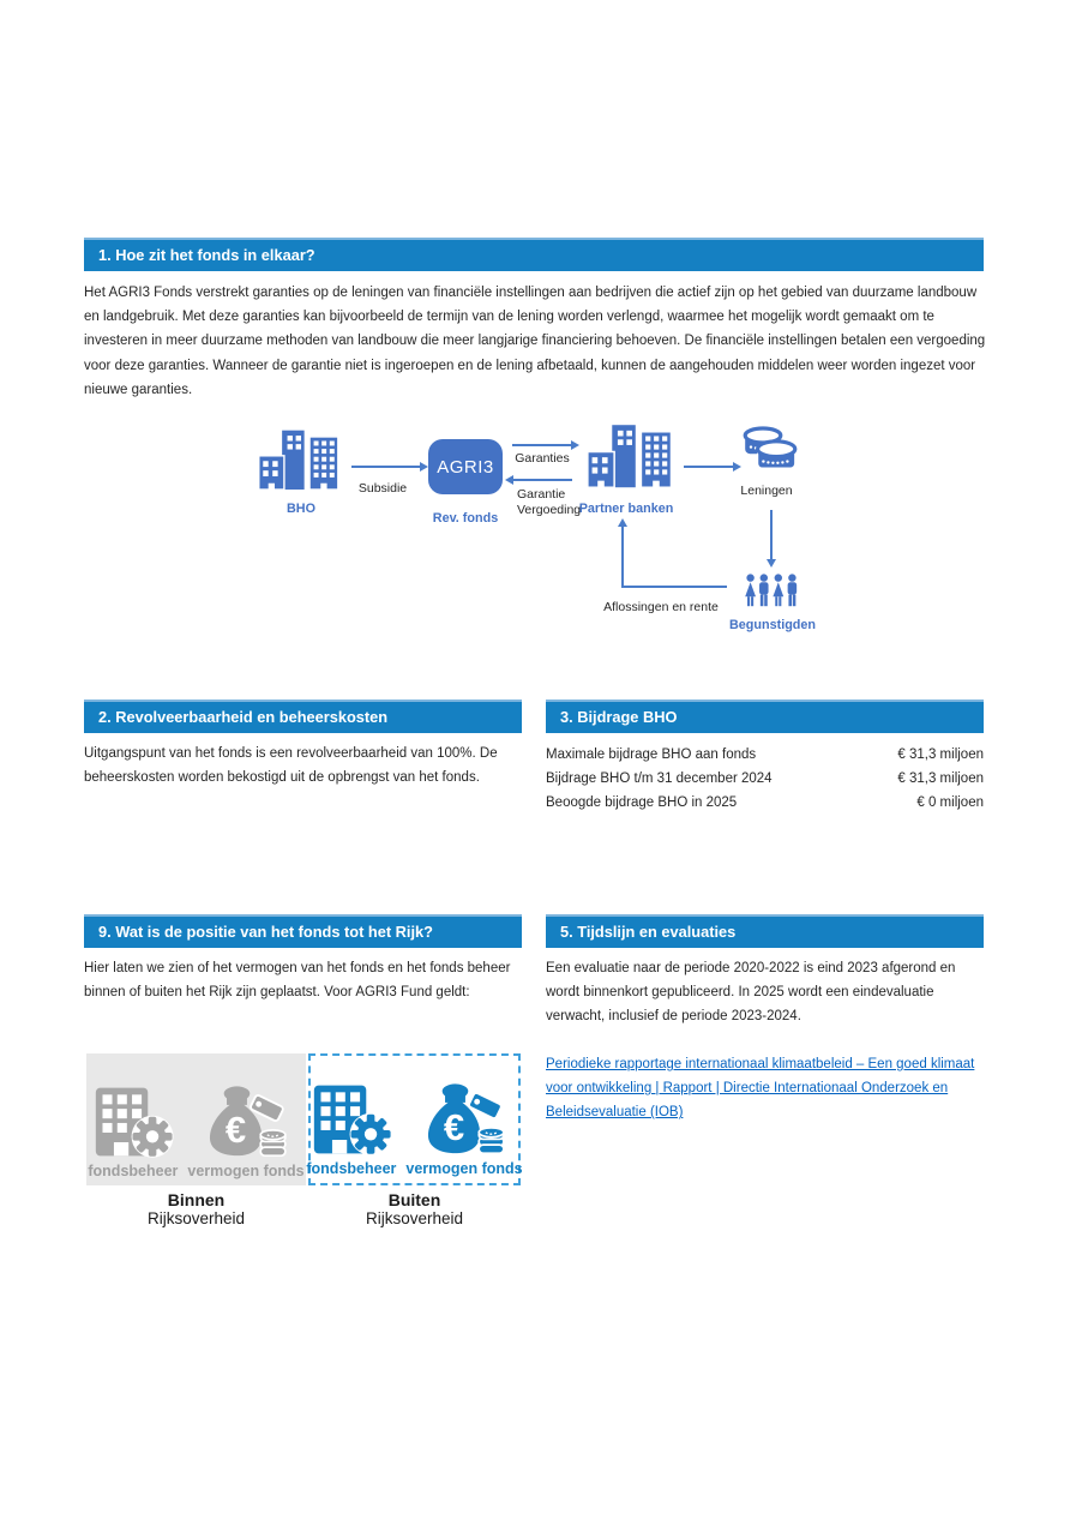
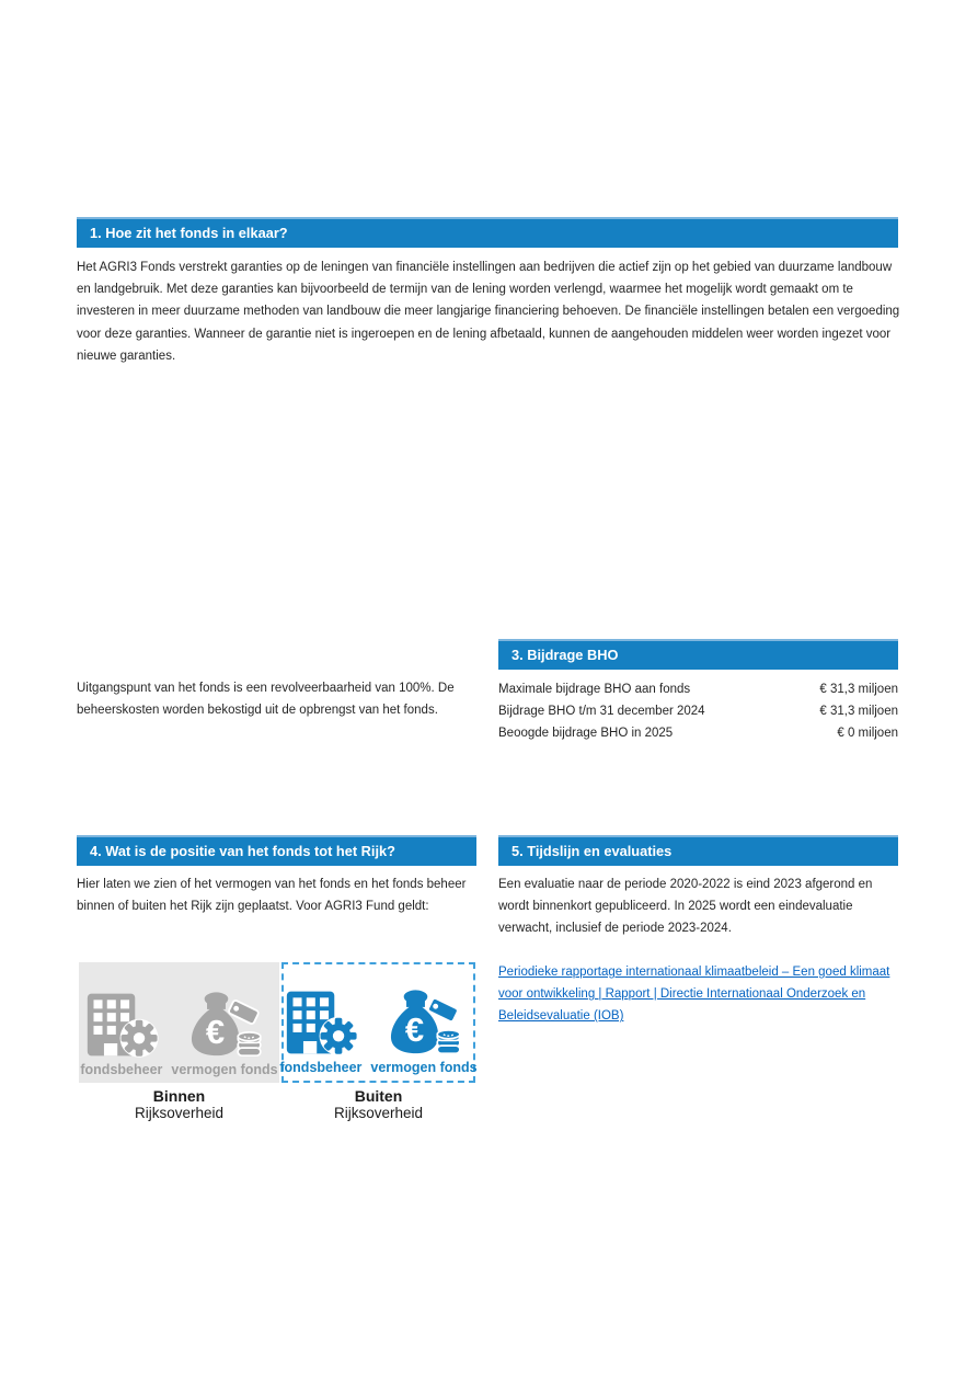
  1. Hoe zit het fonds in elkaar?
  Het AGRI3 Fonds verstrekt garanties op de leningen van financiële instellingen aan bedrijven die actief zijn op het gebied van duurzame landbouw en landgebruik. Met deze garanties kan bijvoorbeeld de termijn van de lening worden verlengd, waarmee het mogelijk wordt gemaakt om te investeren in meer duurzame methoden van landbouw die meer langjarige financiering behoeven. De financiële instellingen betalen een vergoeding voor deze garanties. Wanneer de garantie niet is ingeroepen en de lening afbetaald, kunnen de aangehouden middelen weer worden ingezet voor nieuwe garanties.
- BHO
- Subsidie
- AGRI3
- Rev. fonds
- Garanties
- Garantie
- Vergoeding
- Partner banken
- Leningen
- Begunstigden
- Aflossingen en rente
- 2. Revolveerbaarheid en beheerskosten
  Uitgangspunt van het fonds is een revolveerbaarheid van 100%. De beheerskosten worden bekostigd uit de opbrengst van het fonds.
  3. Bijdrage BHO
  Maximale bijdrage BHO aan fonds
  € 31,3 miljoen
  Bijdrage BHO t/m 31 december 2024
  € 31,3 miljoen
  Beoogde bijdrage BHO in 2025
  € 0 miljoen
- 9. Wat is de positie van het fonds tot het Rijk?
+ 4. Wat is de positie van het fonds tot het Rijk?
  Hier laten we zien of het vermogen van het fonds en het fonds beheer binnen of buiten het Rijk zijn geplaatst. Voor AGRI3 Fund geldt:
  5. Tijdslijn en evaluaties
  Een evaluatie naar de periode 2020-2022 is eind 2023 afgerond en wordt binnenkort gepubliceerd. In 2025 wordt een eindevaluatie verwacht, inclusief de periode 2023-2024.
  Periodieke rapportage internationaal klimaatbeleid – Een goed klimaat voor ontwikkeling | Rapport | Directie Internationaal Onderzoek en Beleidsevaluatie (IOB)
  fondsbeheer
  vermogen fonds
  fondsbeheer
  vermogen fonds
  Binnen
  Rijksoverheid
  Buiten
  Rijksoverheid
